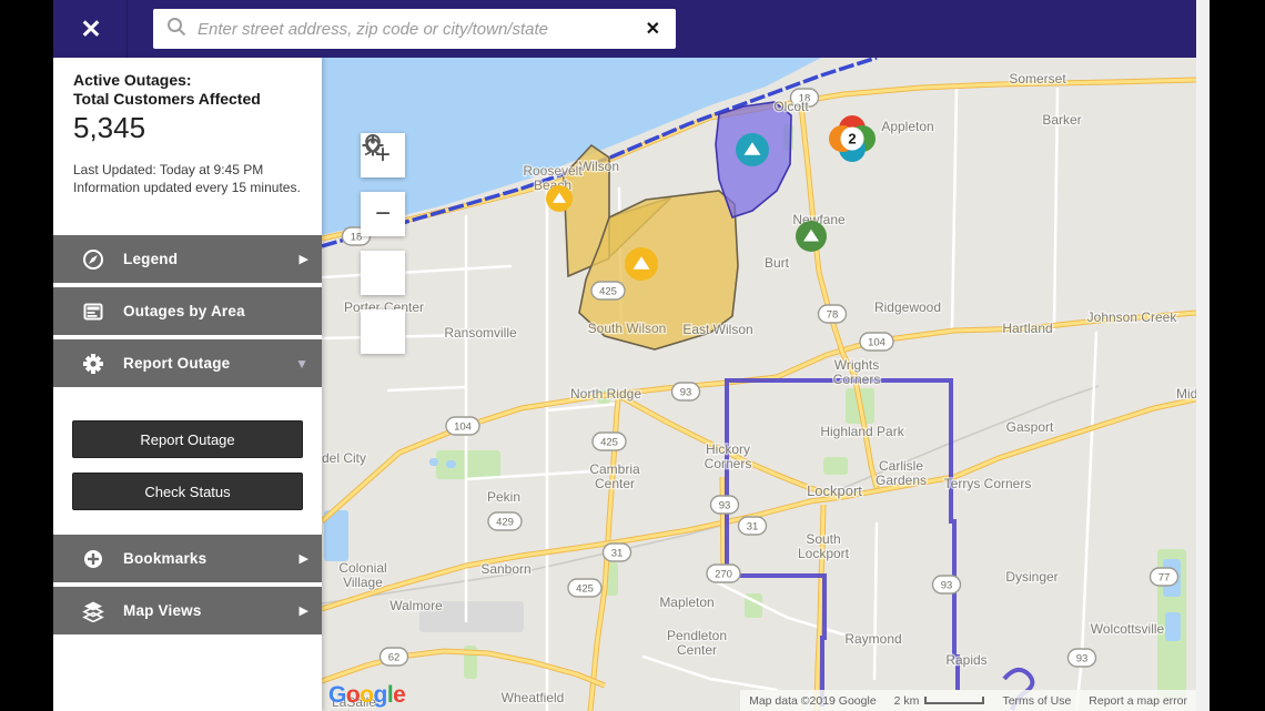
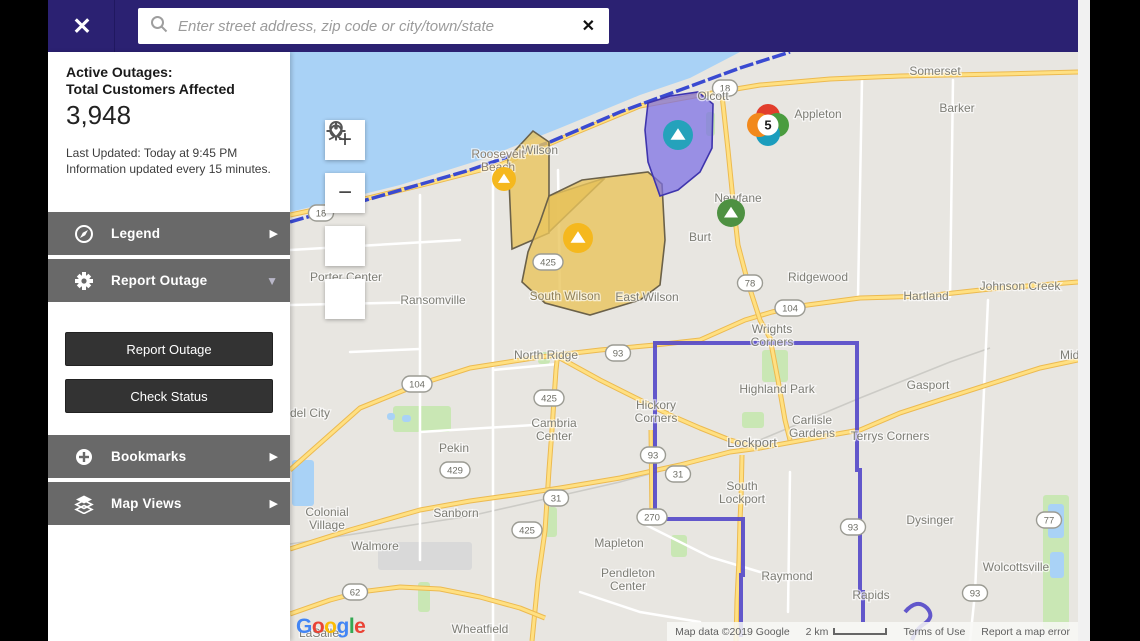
  ✕
  Enter street address, zip code or city/town/state
  ✕
  Active Outages:
  Total Customers Affected
- 5,345
+ 3,948
  Last Updated: Today at 9:45 PM
  Information updated every 15 minutes.
  Legend
  ▶
- Outages by Area
  Report Outage
  ▼
  Report Outage
  Check Status
  Bookmarks
  ▶
  Map Views
  ▶
  18
  18
  78
  104
  104
  93
  425
  425
  425
  429
  31
  31
  93
  270
  93
  93
  77
  62
  Somerset
  Barker
  Appleton
  Olcott
  Wilson
  Roosevelt Beach
  Burt
  Newfane
  Porter Center
  Ransomville
  Ridgewood
  Hartland
  Johnson Creek
  North Ridge
  Wrights Corners
  Mid
  Gasport
  Highland Park
  del City
  Hickory Corners
  Cambria Center
  Carlisle Gardens
  Terrys Corners
  Lockport
  Pekin
  South Lockport
  Colonial Village
  Sanborn
  Dysinger
  Walmore
  Mapleton
  Wolcottsville
  Pendleton Center
  Raymond
  Rapids
  Wheatfield
  LaSalle
  South Wilson
  East Wilson
- 2
+ 5
  +
  −
  Google
  Map data ©2019 Google
  2 km
  Terms of Use
  Report a map error
